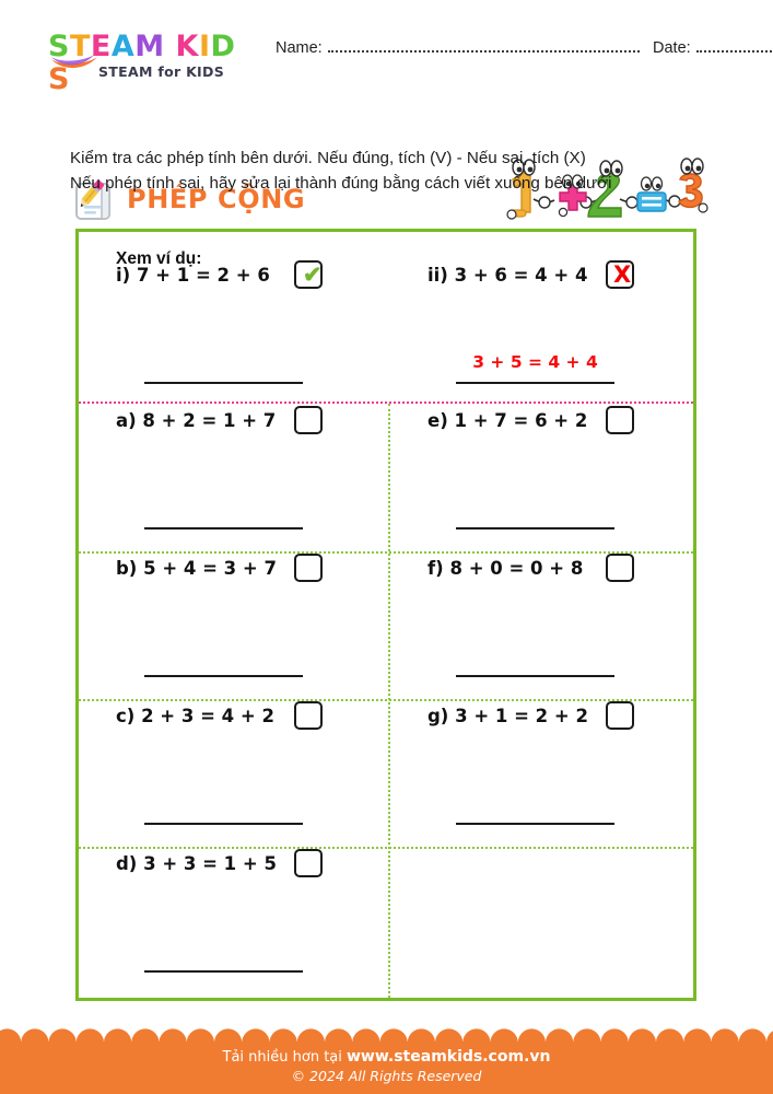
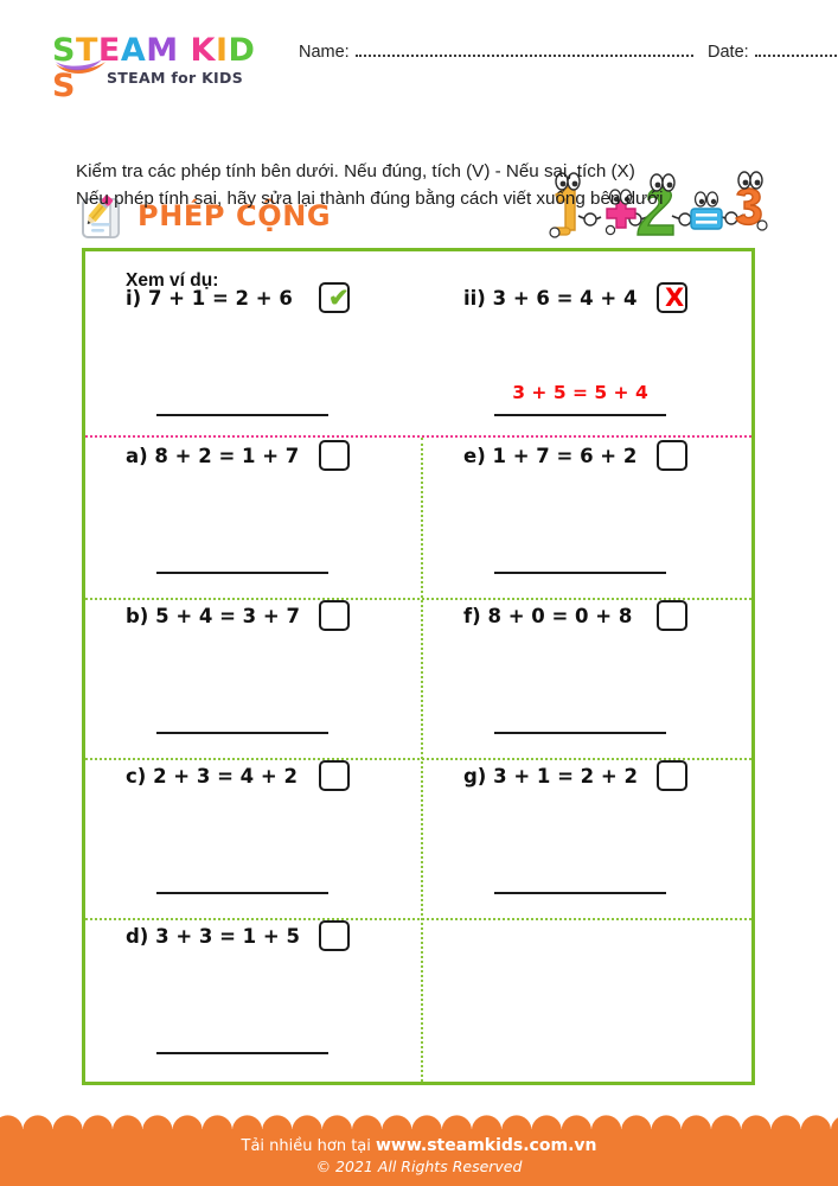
  STEAM KIDS
  STEAM for KIDS
  Name:
  Date:
  PHÉP CỘNG
  Kiểm tra các phép tính bên dưới. Nếu đúng, tích (V) - Nếu sai, tích (X)
  Nếu phép tính sai, hãy sửa lại thành đúng bằng cách viết xuống bên dưới
  Xem ví dụ:
  i) 7 + 1 = 2 + 6
  ✔
  ii) 3 + 6 = 4 + 4
  X
- 3 + 5 = 4 + 4
+ 3 + 5 = 5 + 4
  a) 8 + 2 = 1 + 7
  e) 1 + 7 = 6 + 2
  b) 5 + 4 = 3 + 7
  f) 8 + 0 = 0 + 8
  c) 2 + 3 = 4 + 2
  g) 3 + 1 = 2 + 2
  d) 3 + 3 = 1 + 5
  Tải nhiều hơn tại www.steamkids.com.vn
- © 2024 All Rights Reserved
+ © 2021 All Rights Reserved
